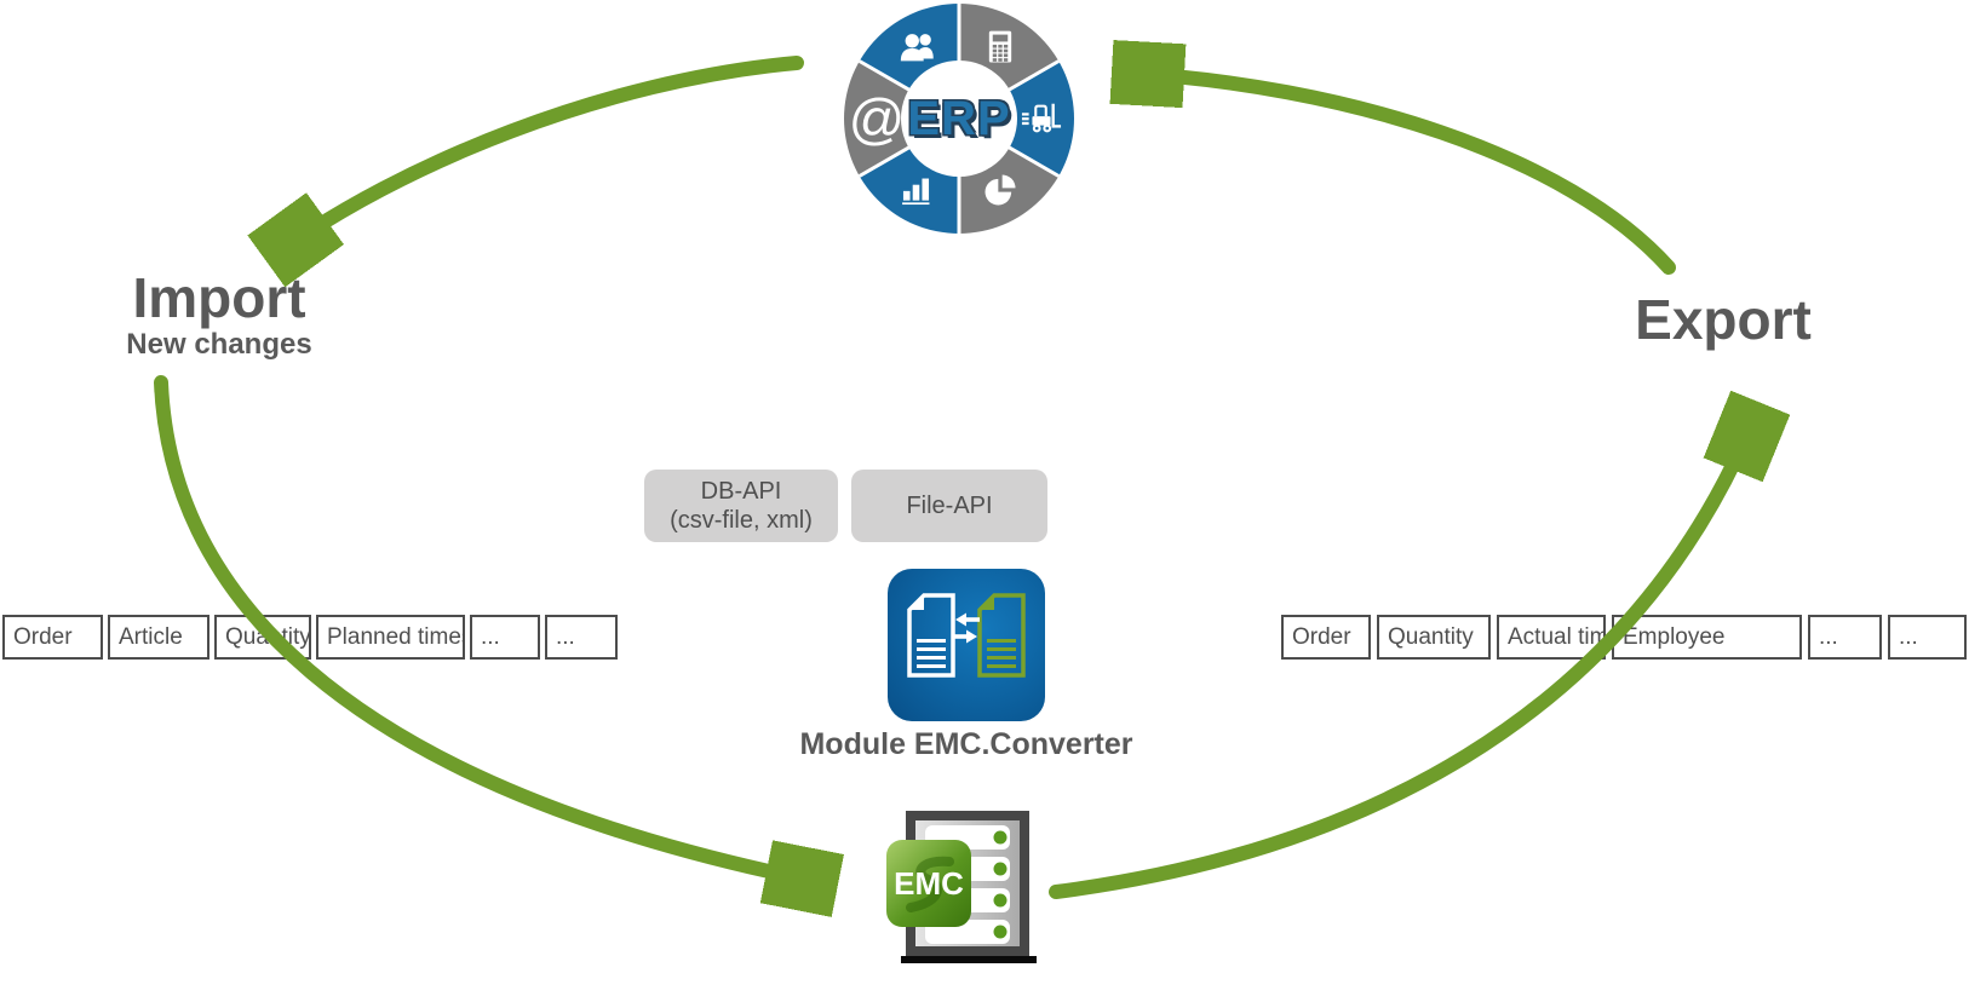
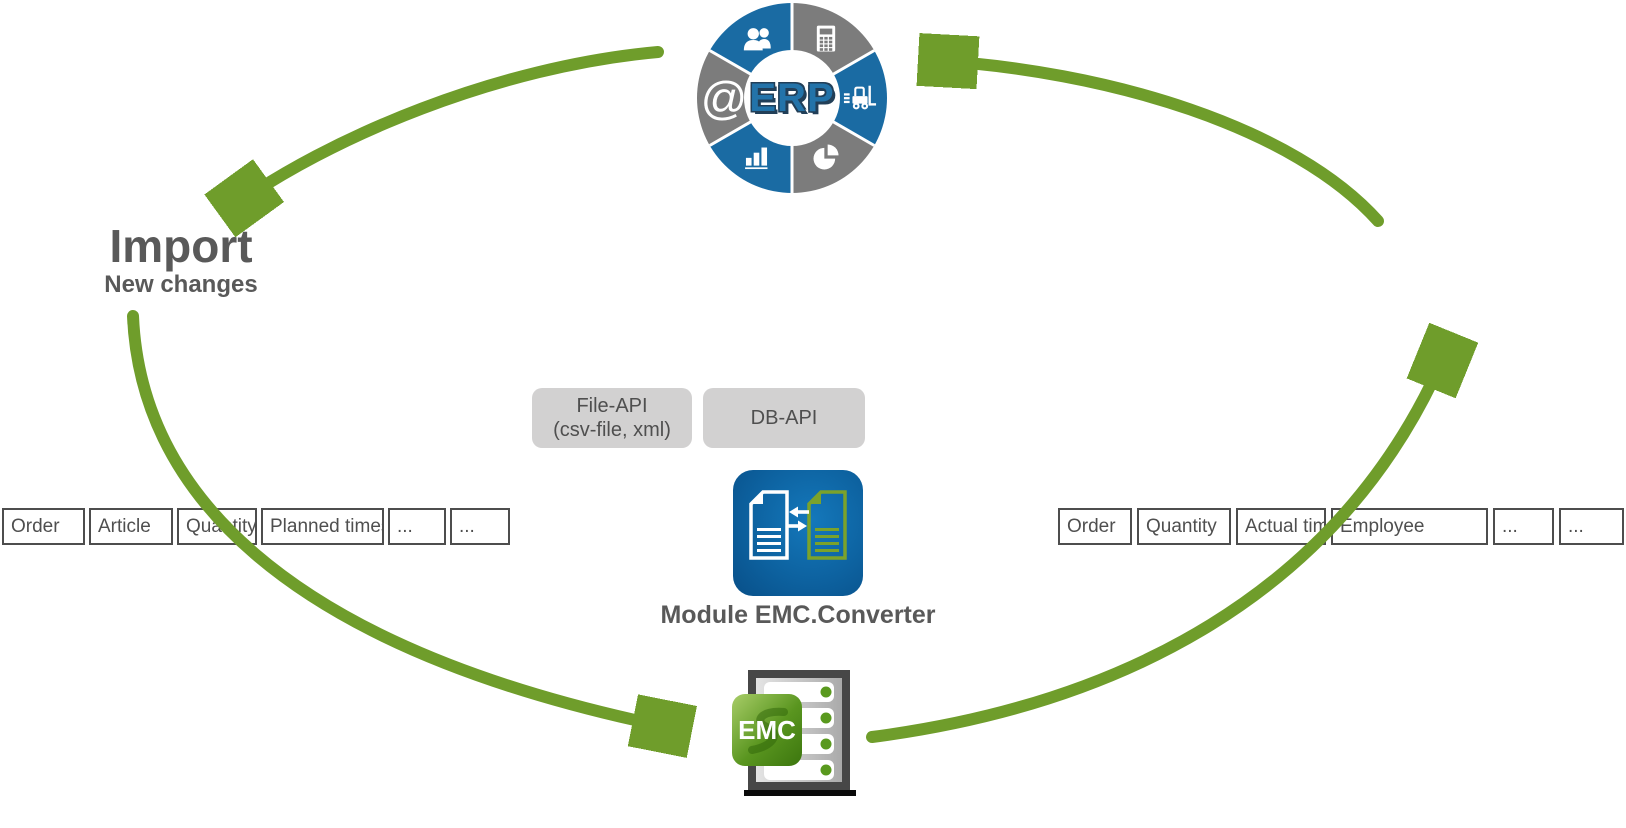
  @
  ERP
  Import
  New changes
- Export
- DB-API
+ File-API
  (csv-file, xml)
- File-API
+ DB-API
  Module EMC.Converter
  EMC
  Order
  Article
  Quatity
  Planned time
  ...
  ...
  Order
  Quantity
  Actual tim
  Employee
  ...
  ...
